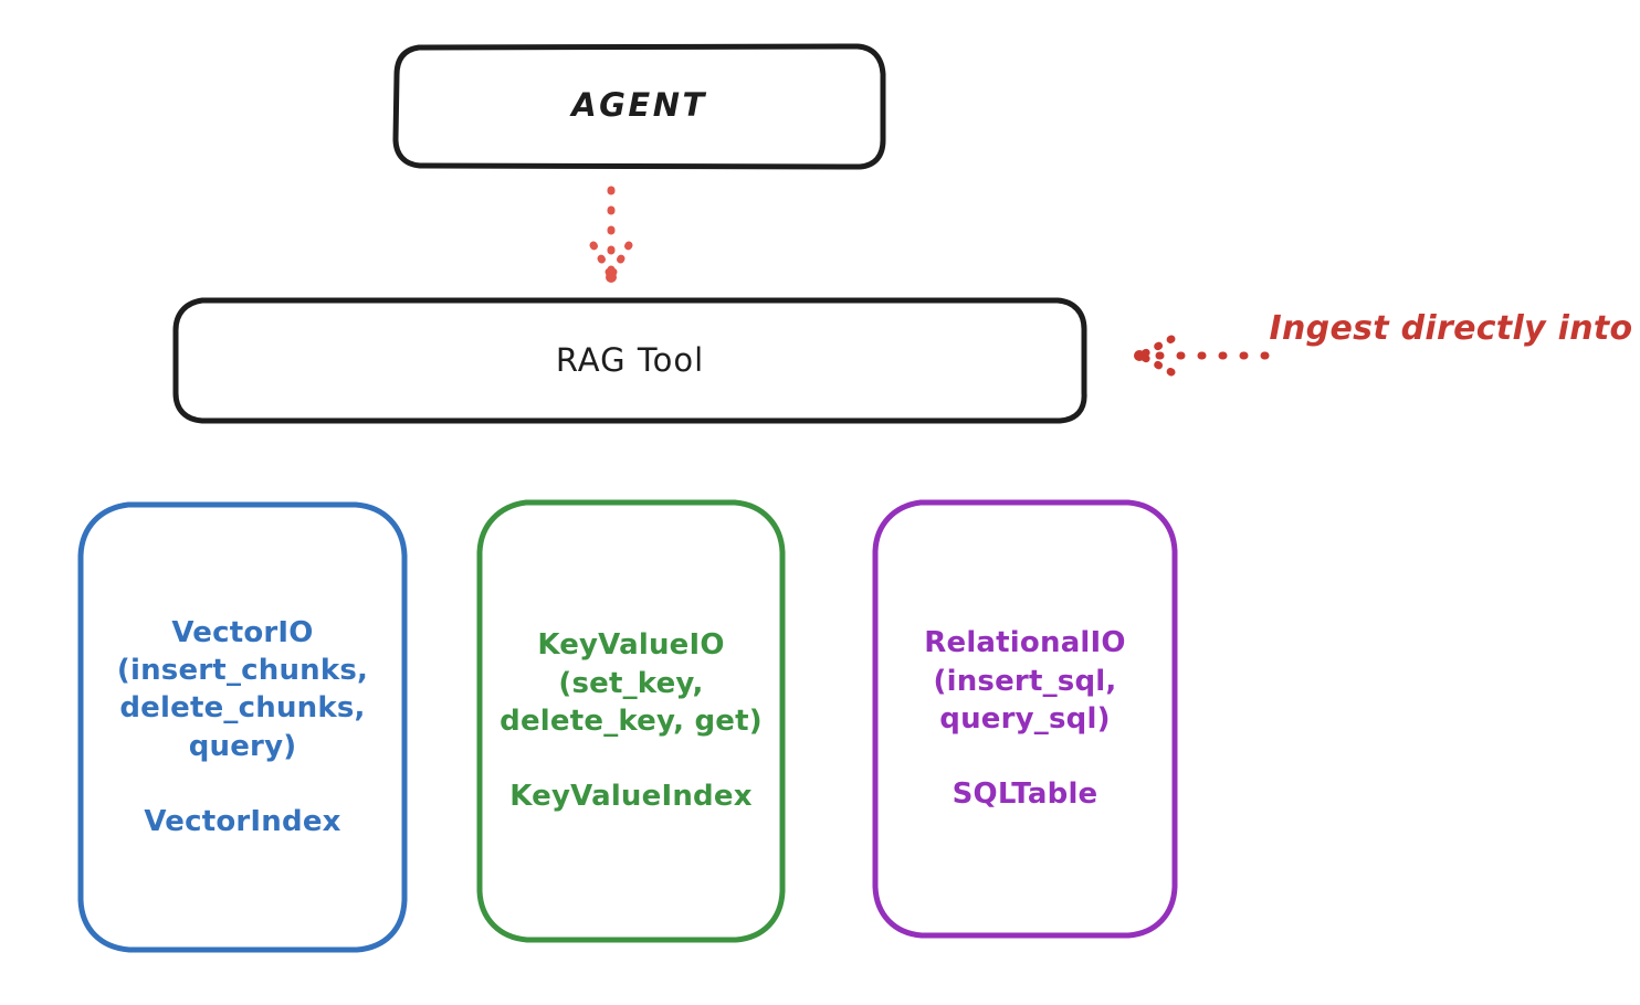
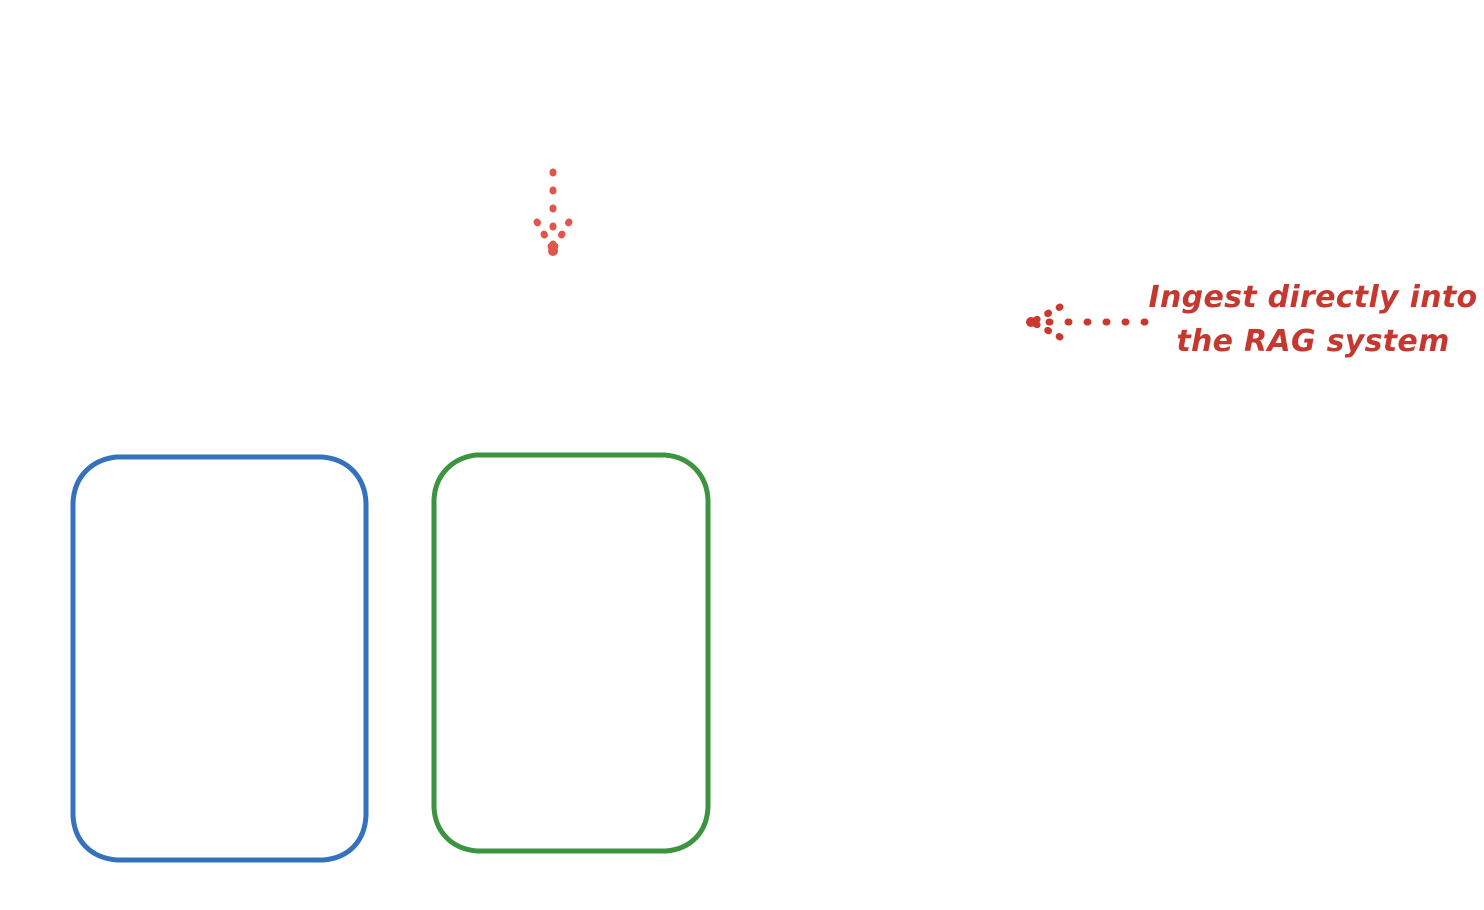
- AGENT
- RAG Tool
- VectorIO
- (insert_chunks,
- delete_chunks,
- query)
- VectorIndex
- KeyValueIO
- (set_key,
- delete_key, get)
- KeyValueIndex
- RelationalIO
- (insert_sql,
- query_sql)
- SQLTable
  Ingest directly into
+ the RAG system
